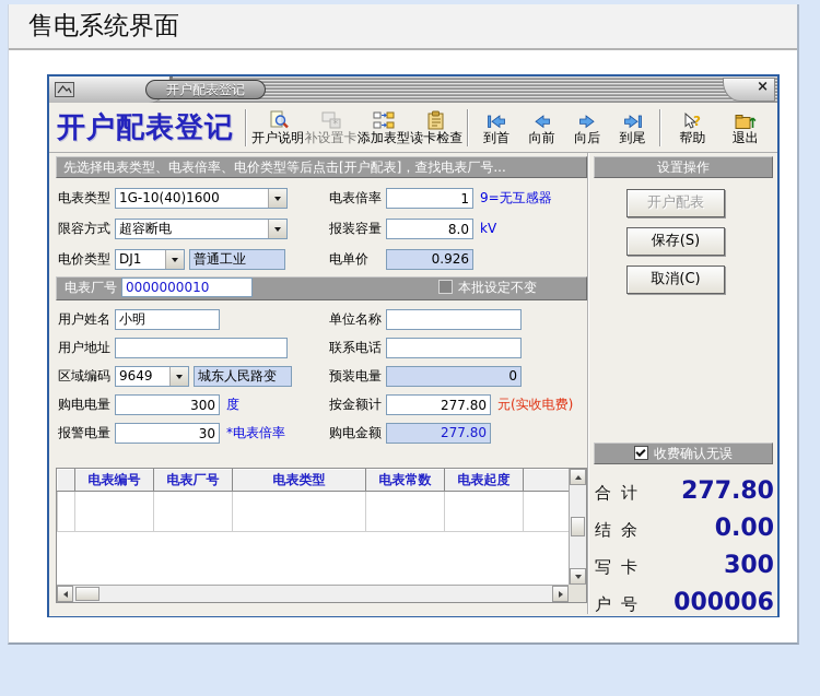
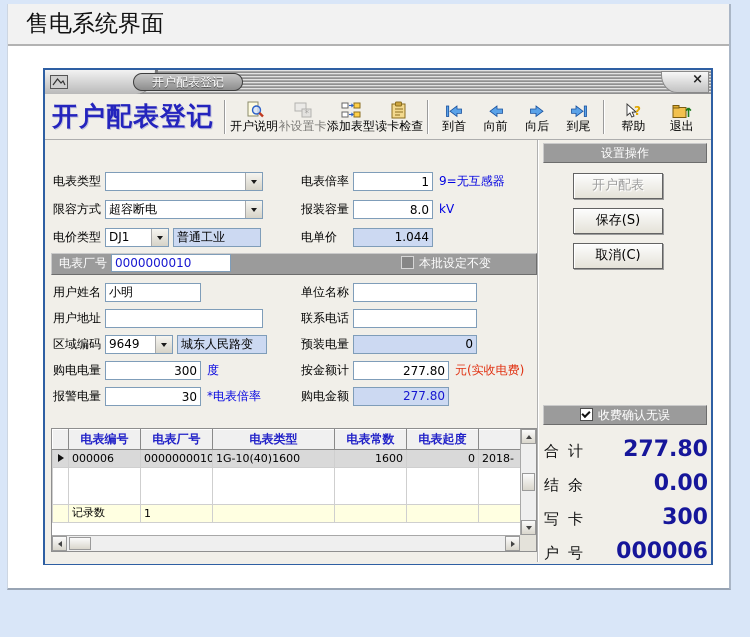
  售电系统界面
  开户配表登记
  ×
  开户配表登记
  开户说明
  *
  补设置卡
  添加表型
  读卡检查
  到首
  向前
  向后
  到尾
  ?
  帮助
  退出
- 先选择电表类型、电表倍率、电价类型等后点击[开户配表]，查找电表厂号...
  设置操作
  电表类型
- 1G-10(40)1600
  电表倍率
  1
  9=无互感器
  限容方式
  超容断电
  报装容量
  8.0
  kV
  电价类型
  DJ1
  普通工业
  电单价
- 0.926
+ 1.044
  电表厂号
  0000000010
  本批设定不变
  用户姓名
  小明
  单位名称
  用户地址
  联系电话
  区域编码
  9649
  城东人民路变
  预装电量
  0
  购电电量
  300
  度
  按金额计
  277.80
  元(实收电费)
  报警电量
  30
  *电表倍率
  购电金额
  277.80
  	电表编号	电表厂号	电表类型	电表常数	电表起度
+ 	000006	0000000010	1G-10(40)1600	1600	0	2018-
+ 	记录数	1
  开户配表
  保存(S)
  取消(C)
  收费确认无误
  合计
  277.80
  结余
  0.00
  写卡
  300
  户号
  000006
